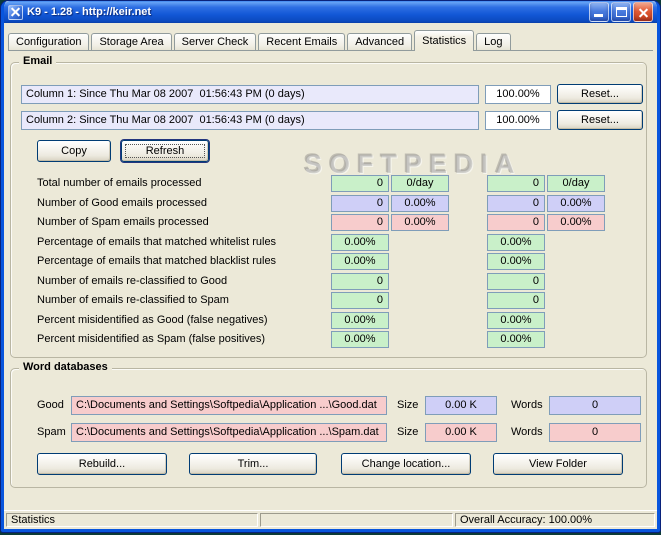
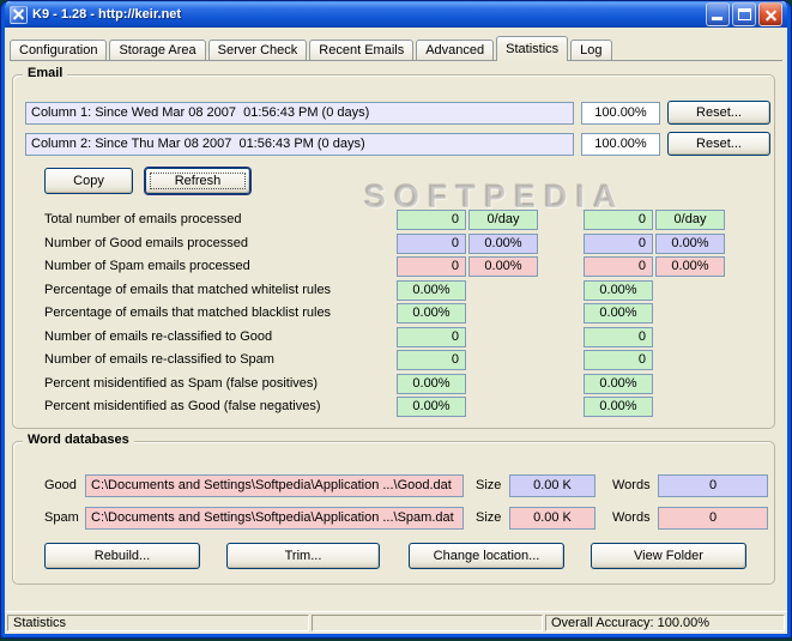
  K9 - 1.28 - http://keir.net
  Configuration
  Storage Area
  Server Check
  Recent Emails
  Advanced
  Statistics
  Log
  SOFTPEDIA
  Email
- Column 1: Since Thu Mar 08 2007 01:56:43 PM (0 days)
+ Column 1: Since Wed Mar 08 2007 01:56:43 PM (0 days)
  100.00%
  Reset...
  Column 2: Since Thu Mar 08 2007 01:56:43 PM (0 days)
  100.00%
  Reset...
  Copy
  Refresh
  Total number of emails processed
  0
  0/day
  0
  0/day
  Number of Good emails processed
  0
  0.00%
  0
  0.00%
  Number of Spam emails processed
  0
  0.00%
  0
  0.00%
  Percentage of emails that matched whitelist rules
  0.00%
  0.00%
  Percentage of emails that matched blacklist rules
  0.00%
  0.00%
  Number of emails re-classified to Good
  0
  0
  Number of emails re-classified to Spam
  0
  0
- Percent misidentified as Good (false negatives)
+ Percent misidentified as Spam (false positives)
  0.00%
  0.00%
- Percent misidentified as Spam (false positives)
+ Percent misidentified as Good (false negatives)
  0.00%
  0.00%
  Word databases
  Good
  C:\Documents and Settings\Softpedia\Application ...\Good.dat
  Size
  0.00 K
  Words
  0
  Spam
  C:\Documents and Settings\Softpedia\Application ...\Spam.dat
  Size
  0.00 K
  Words
  0
  Rebuild...
  Trim...
  Change location...
  View Folder
  Statistics
  Overall Accuracy: 100.00%
